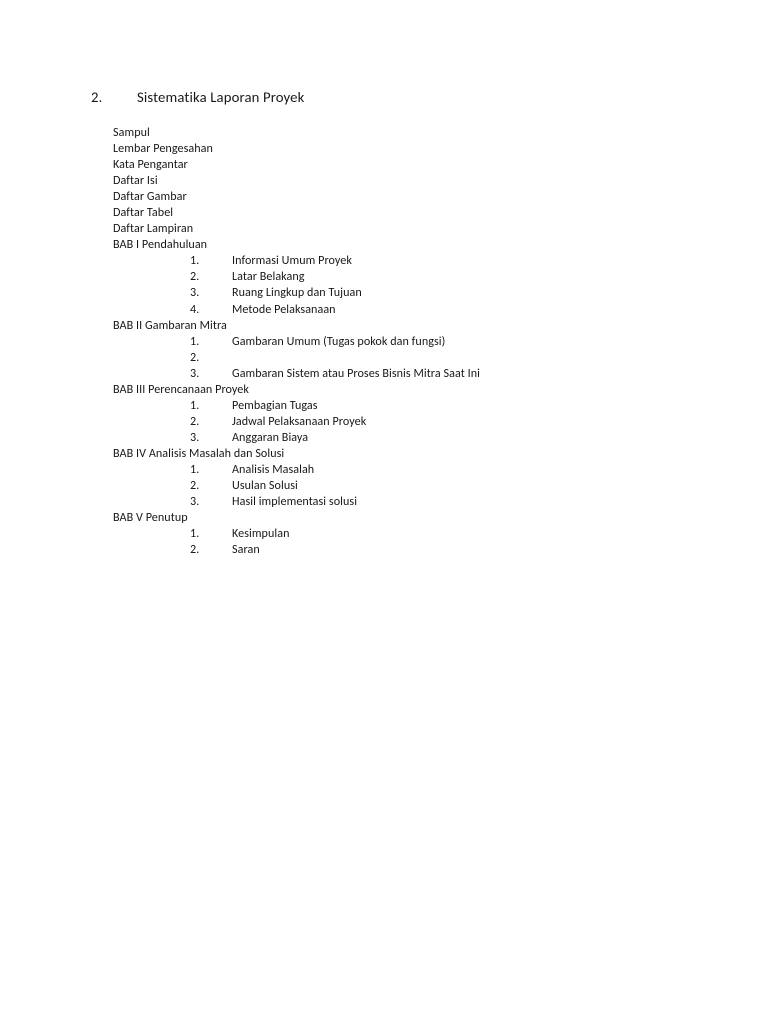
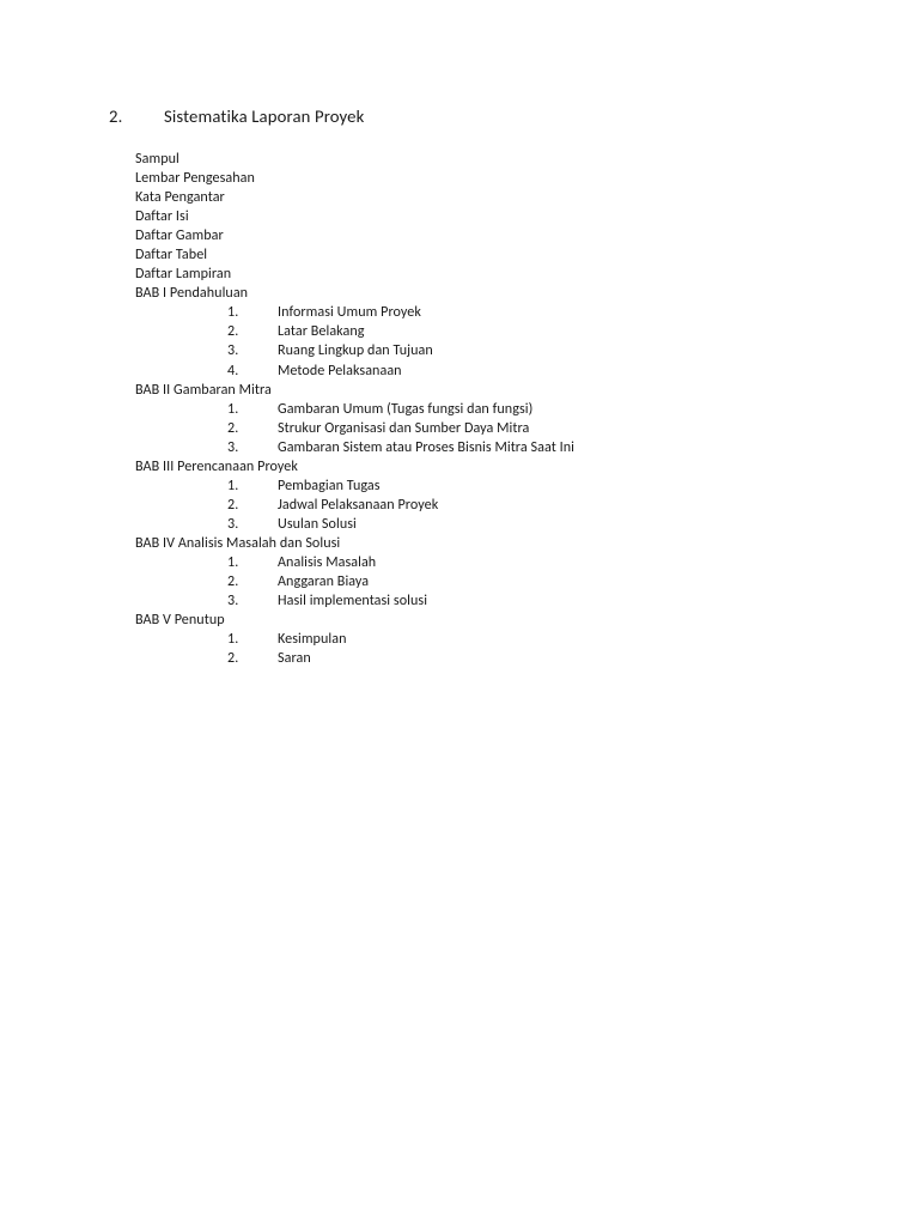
  2.
  Sistematika Laporan Proyek
  Sampul
  Lembar Pengesahan
  Kata Pengantar
  Daftar Isi
  Daftar Gambar
  Daftar Tabel
  Daftar Lampiran
  BAB I Pendahuluan
  1.
  Informasi Umum Proyek
  2.
  Latar Belakang
  3.
  Ruang Lingkup dan Tujuan
  4.
  Metode Pelaksanaan
  BAB II Gambaran Mitra
  1.
- Gambaran Umum (Tugas pokok dan fungsi)
+ Gambaran Umum (Tugas fungsi dan fungsi)
  2.
+ Strukur Organisasi dan Sumber Daya Mitra
  3.
  Gambaran Sistem atau Proses Bisnis Mitra Saat Ini
  BAB III Perencanaan Proyek
  1.
  Pembagian Tugas
  2.
  Jadwal Pelaksanaan Proyek
  3.
- Anggaran Biaya
+ Usulan Solusi
  BAB IV Analisis Masalah dan Solusi
  1.
  Analisis Masalah
  2.
- Usulan Solusi
+ Anggaran Biaya
  3.
  Hasil implementasi solusi
  BAB V Penutup
  1.
  Kesimpulan
  2.
  Saran
